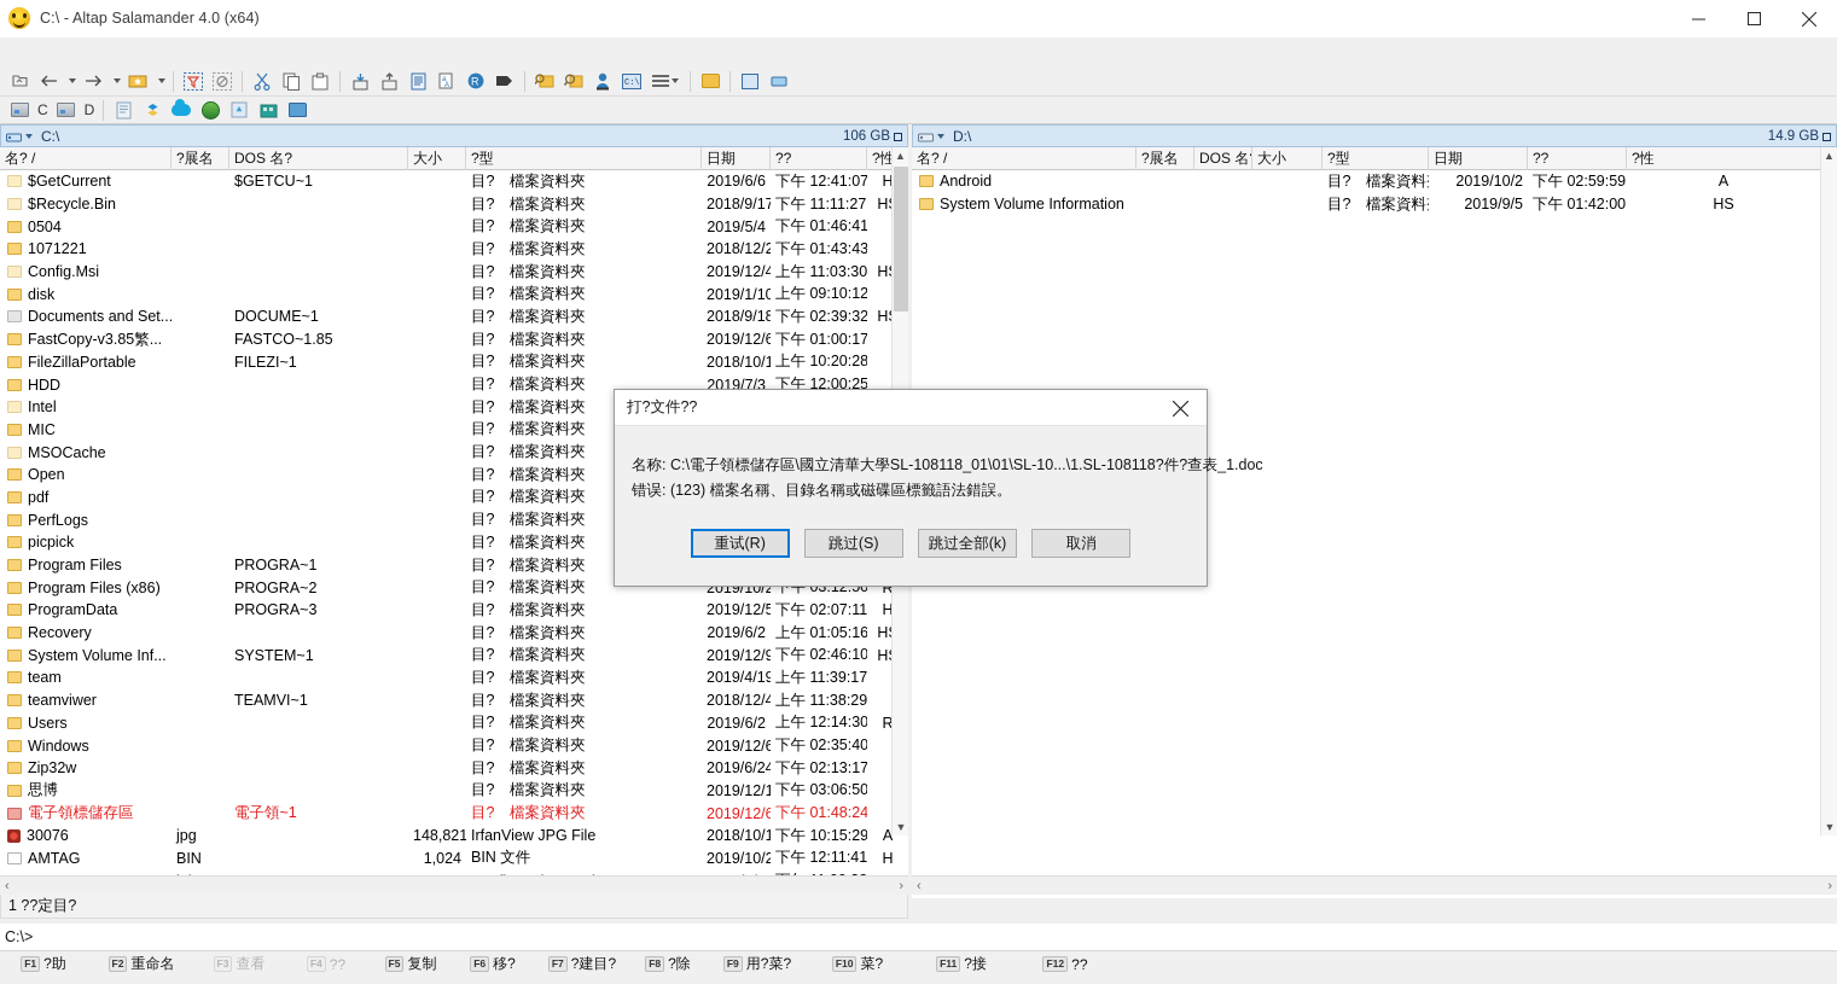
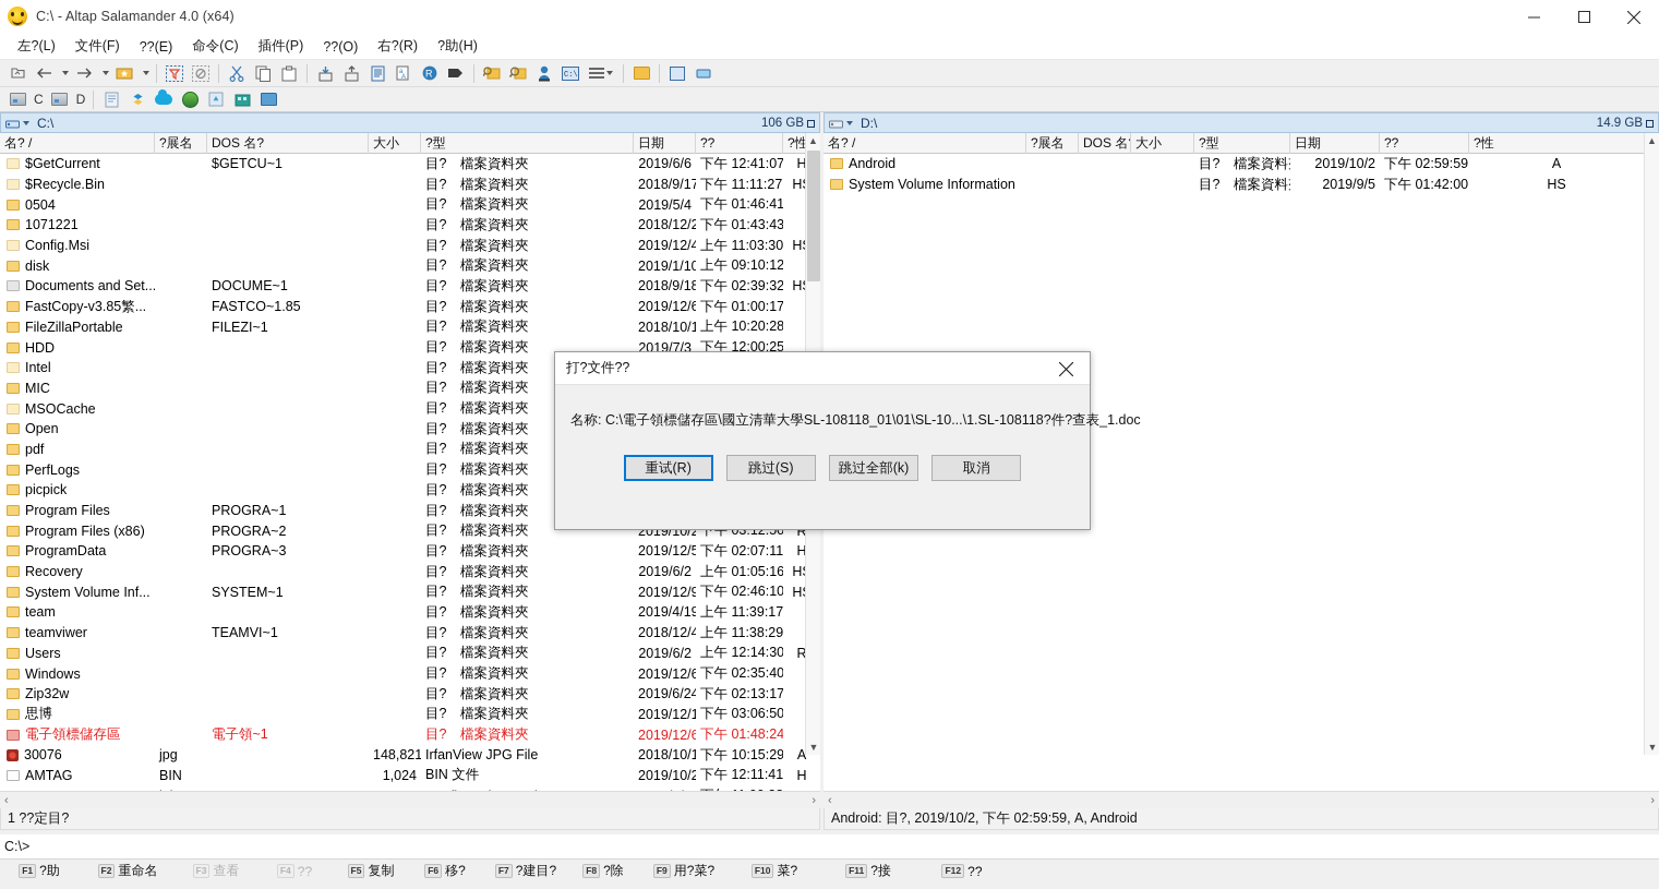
  C:\ - Altap Salamander 4.0 (x64)
+ 左?(L)
+ 文件(F)
+ ??(E)
+ 命令(C)
+ 插件(P)
+ ??(O)
+ 右?(R)
+ ?助(H)
  R
  C:\
  C
  D
  C:\
  106 GB
  名? /
  ?展名
  DOS 名?
  大小
  ?型
  日期
  ??
  ?性
  $GetCurrent
  $GETCU~1
  目? 檔案資料夾
  2019/6/6
  下午 12:41:07
  H
  $Recycle.Bin
  目? 檔案資料夾
  2018/9/17
  下午 11:11:27
  0504
  目? 檔案資料夾
  2019/5/4
  下午 01:46:41
  1071221
  目? 檔案資料夾
  2018/12/2
  下午 01:43:43
  Config.Msi
  目? 檔案資料夾
  2019/12/4
  上午 11:03:30
  disk
  目? 檔案資料夾
  2019/1/10
  上午 09:10:12
  Documents and Set...
  DOCUME~1
  目? 檔案資料夾
  2018/9/18
  下午 02:39:32
  FastCopy-v3.85繁...
  FASTCO~1.85
  目? 檔案資料夾
  2019/12/6
  下午 01:00:17
  FileZillaPortable
  FILEZI~1
  目? 檔案資料夾
  2018/10/1
  上午 10:20:28
  HDD
  目? 檔案資料夾
  2019/7/3
  下午 12:00:25
  Intel
  目? 檔案資料夾
  MIC
  目? 檔案資料夾
  MSOCache
  目? 檔案資料夾
  Open
  目? 檔案資料夾
  pdf
  目? 檔案資料夾
  PerfLogs
  目? 檔案資料夾
  picpick
  目? 檔案資料夾
  Program Files
  PROGRA~1
  目? 檔案資料夾
  Program Files (x86)
  PROGRA~2
  目? 檔案資料夾
  2019/10/2
  下午 03:12:50
  R
  ProgramData
  PROGRA~3
  目? 檔案資料夾
  2019/12/5
  下午 02:07:11
  H
  Recovery
  目? 檔案資料夾
  2019/6/2
  上午 01:05:16
  System Volume Inf...
  SYSTEM~1
  目? 檔案資料夾
  2019/12/9
  下午 02:46:10
  team
  目? 檔案資料夾
  2019/4/19
  上午 11:39:17
  teamviwer
  TEAMVI~1
  目? 檔案資料夾
  2018/12/4
  上午 11:38:29
  Users
  目? 檔案資料夾
  2019/6/2
  上午 12:14:30
  R
  Windows
  目? 檔案資料夾
  2019/12/6
  下午 02:35:40
  Zip32w
  目? 檔案資料夾
  2019/6/24
  下午 02:13:17
  思博
  目? 檔案資料夾
  2019/12/1
  下午 03:06:50
  電子領標儲存區
  電子領~1
  目? 檔案資料夾
  2019/12/6
  下午 01:48:24
  30076
  jpg
  148,821
  IrfanView JPG File
  2018/10/1
  下午 10:15:29
  A
  AMTAG
  BIN
  1,024
  BIN 文件
  2019/10/2
  下午 12:11:41
  H
  ▲
  ▼
  ‹
  ›
  1 ??定目?
  D:\
  14.9 GB
  名? /
  ?展名
  DOS 名
  大小
  ?型
  日期
  ??
  ?性
  Android
  目? 檔案資料
  2019/10/2
  下午 02:59:59
  A
  System Volume Information
  目? 檔案資料
  2019/9/5
  下午 01:42:00
  HS
  ▲
  ▼
  ‹
  ›
+ Android: 目?, 2019/10/2, 下午 02:59:59, A, Android
  C:\>
  F1
  ?助
  F2
  重命名
  F3
  查看
  F4
  ??
  F5
  复制
  F6
  移?
  F7
  ?建目?
  F8
  ?除
  F9
  用?菜?
  F10
  菜?
  F11
  ?接
  F12
  ??
  打?文件??
  名称: C:\電子領標儲存區\國立清華大學SL-108118_01\01\SL-10...\1.SL-108118?件?查表_1.doc
- 错误: (123) 檔案名稱、目錄名稱或磁碟區標籤語法錯誤。
  重试(R)
  跳过(S)
  跳过全部(k)
  取消
